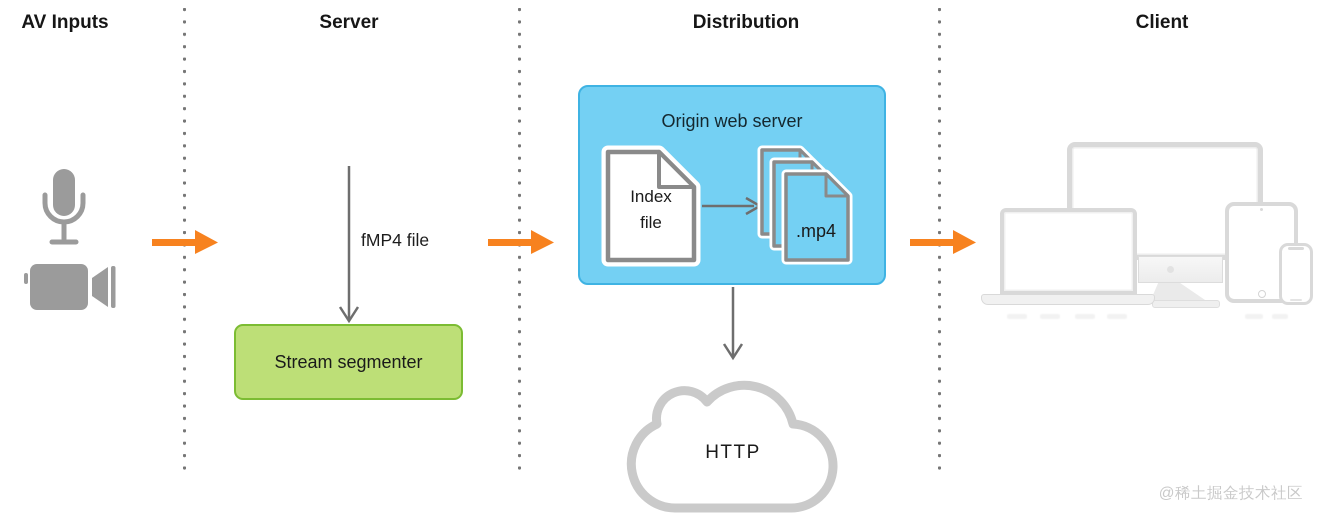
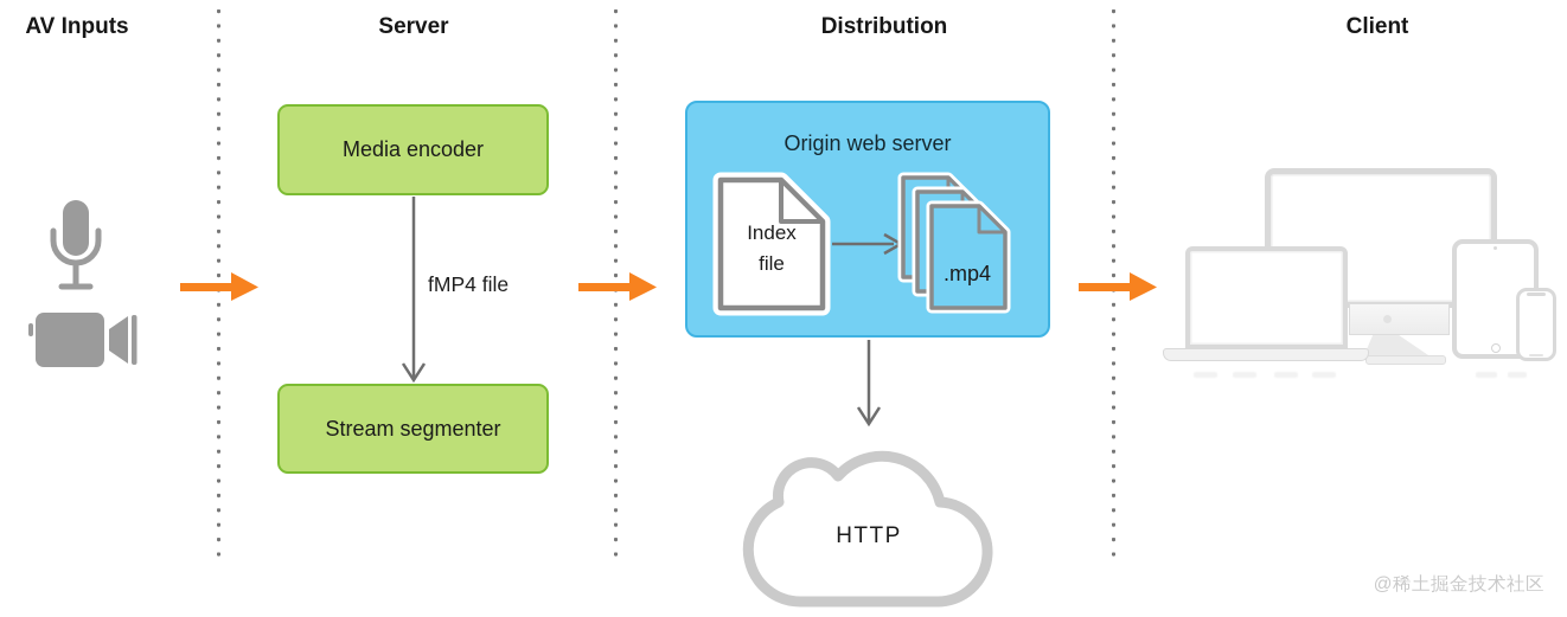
  AV Inputs
  Server
  Distribution
  Client
+ Media encoder
  fMP4 file
  Stream segmenter
  Origin web server
  Index file
  .mp4
  HTTP
  @稀土掘金技术社区
